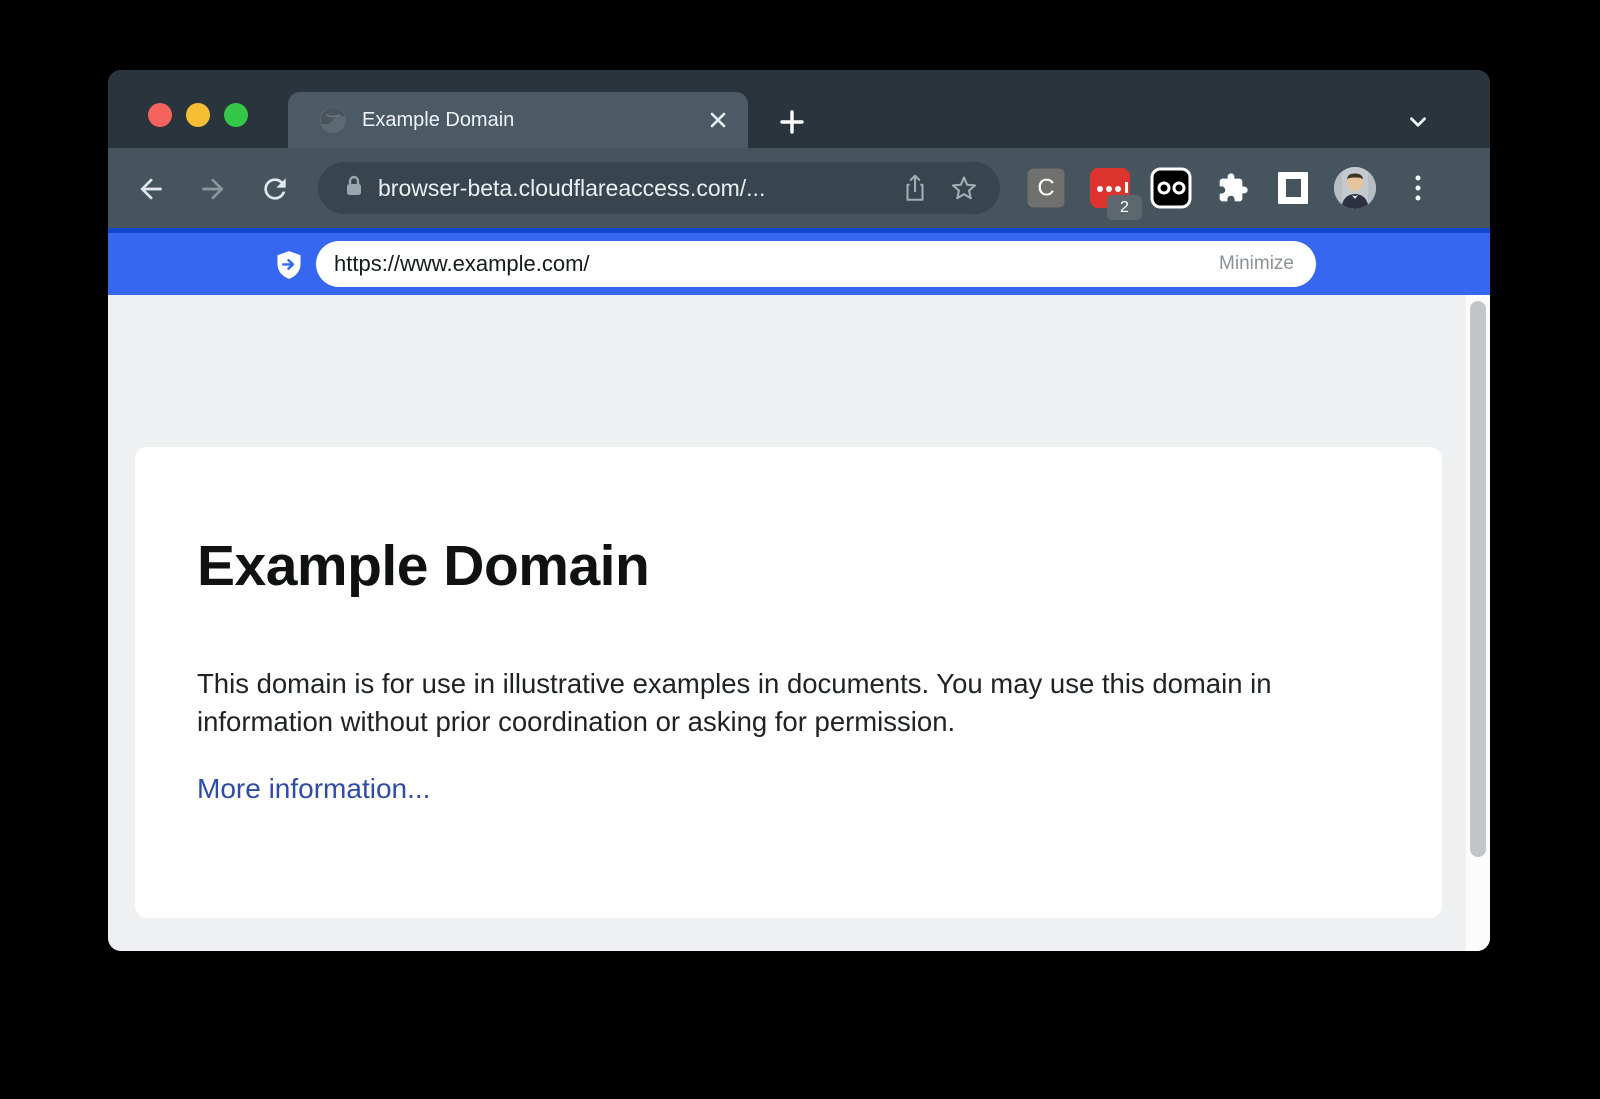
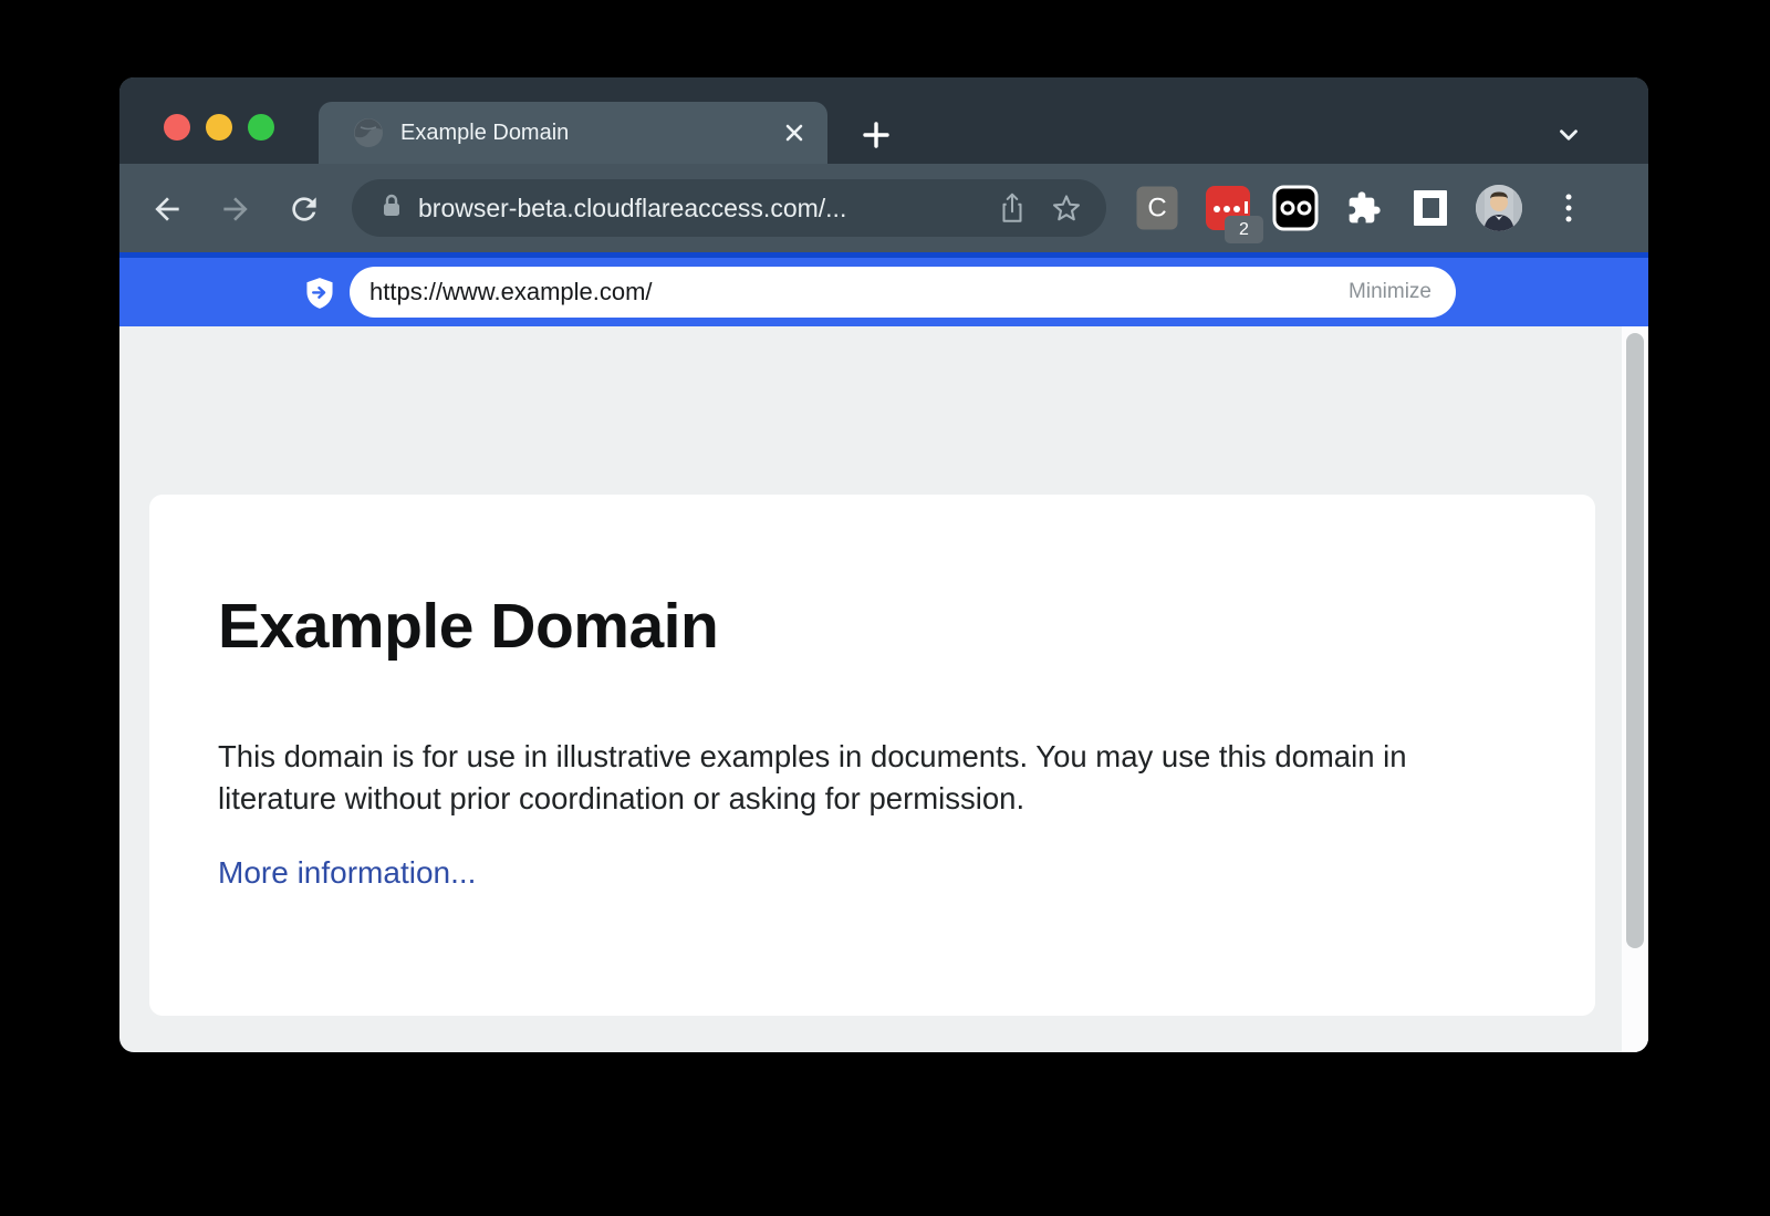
  Example Domain
  browser-beta.cloudflareaccess.com/...
  C
  2
  https://www.example.com/
  Minimize
  Example Domain
- This domain is for use in illustrative examples in documents. You may use this domain in information without prior coordination or asking for permission.
+ This domain is for use in illustrative examples in documents. You may use this domain in literature without prior coordination or asking for permission.
  More information...
